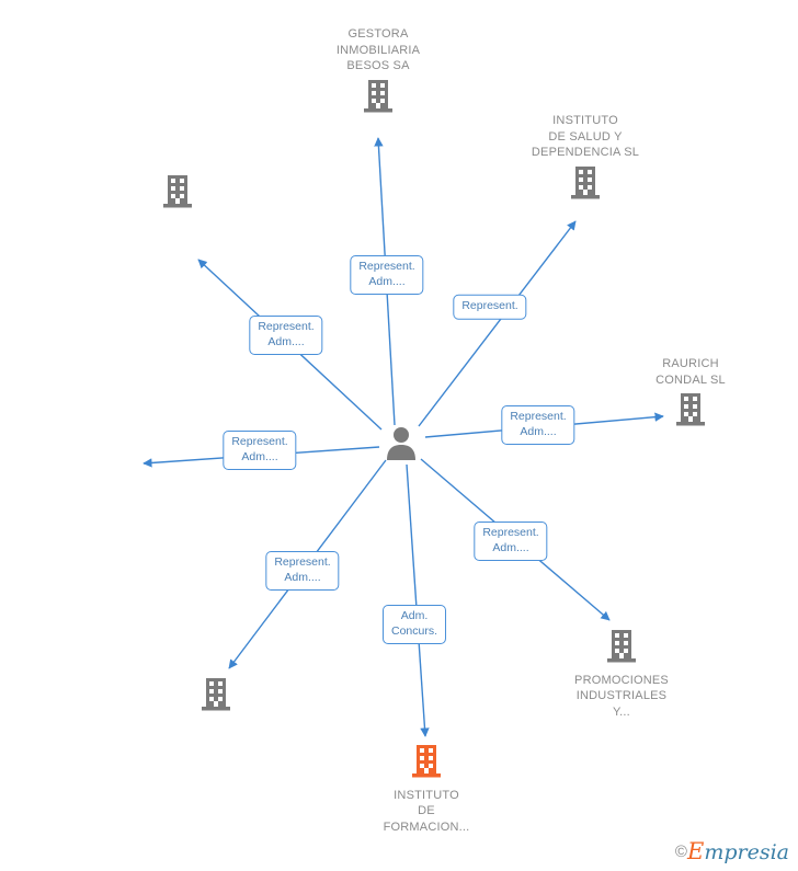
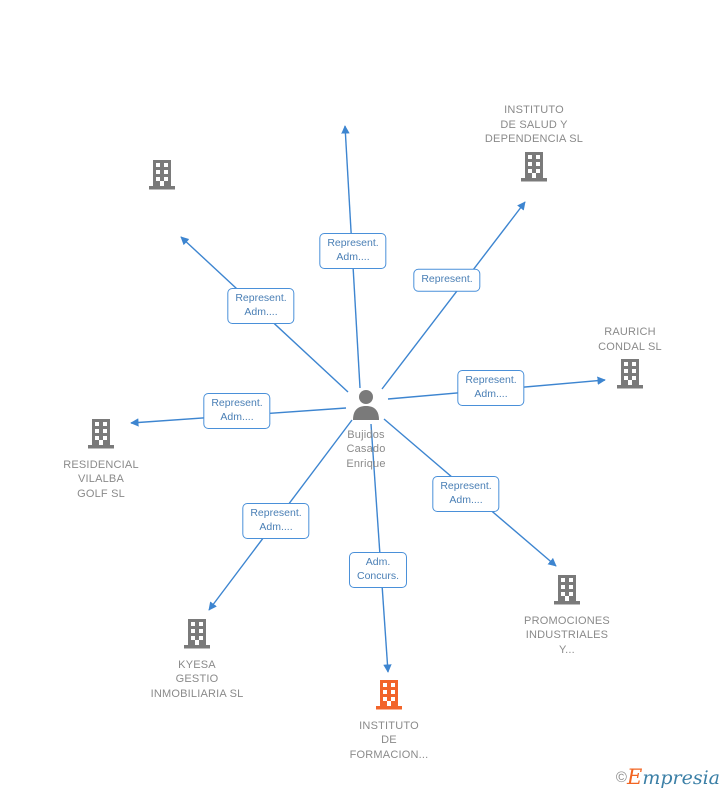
- GESTORA
- INMOBILIARIA
- BESOS SA
  INSTITUTO
  DE SALUD Y
  DEPENDENCIA SL
  RAURICH
  CONDAL SL
+ RESIDENCIAL
+ VILALBA
+ GOLF SL
+ KYESA
+ GESTIO
+ INMOBILIARIA SL
  INSTITUTO
  DE
  FORMACION...
  PROMOCIONES
  INDUSTRIALES
  Y...
+ Bujidos
+ Casado
+ Enrique
  Represent.
  Adm....
  Represent.
  Represent.
  Adm....
  Represent.
  Adm....
  Represent.
  Adm....
  Represent.
  Adm....
  Adm.
  Concurs.
  Represent.
  Adm....
  ©Empresia
